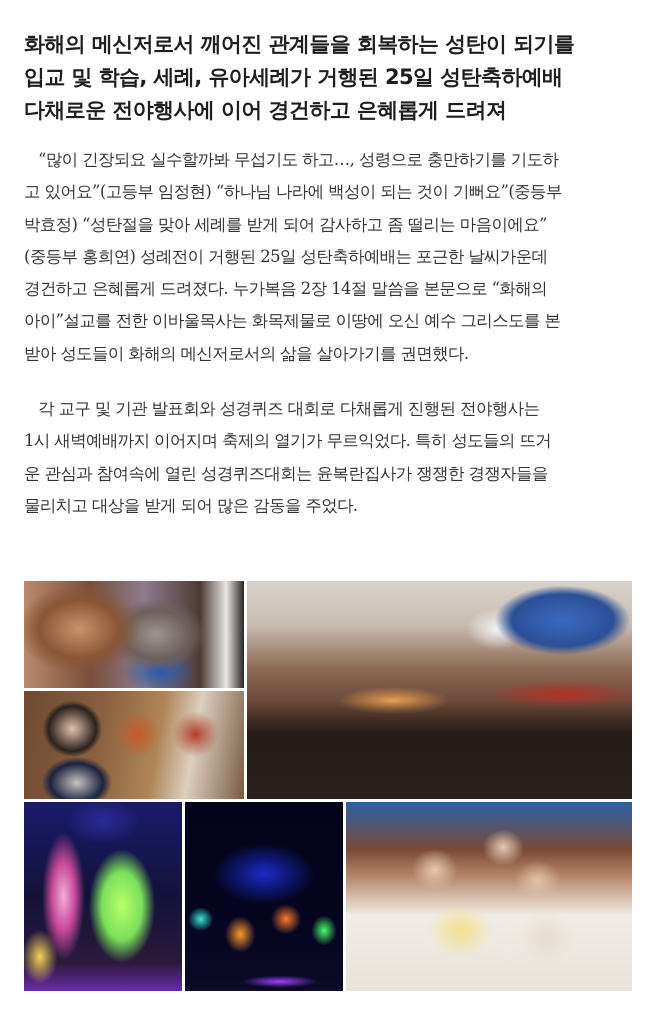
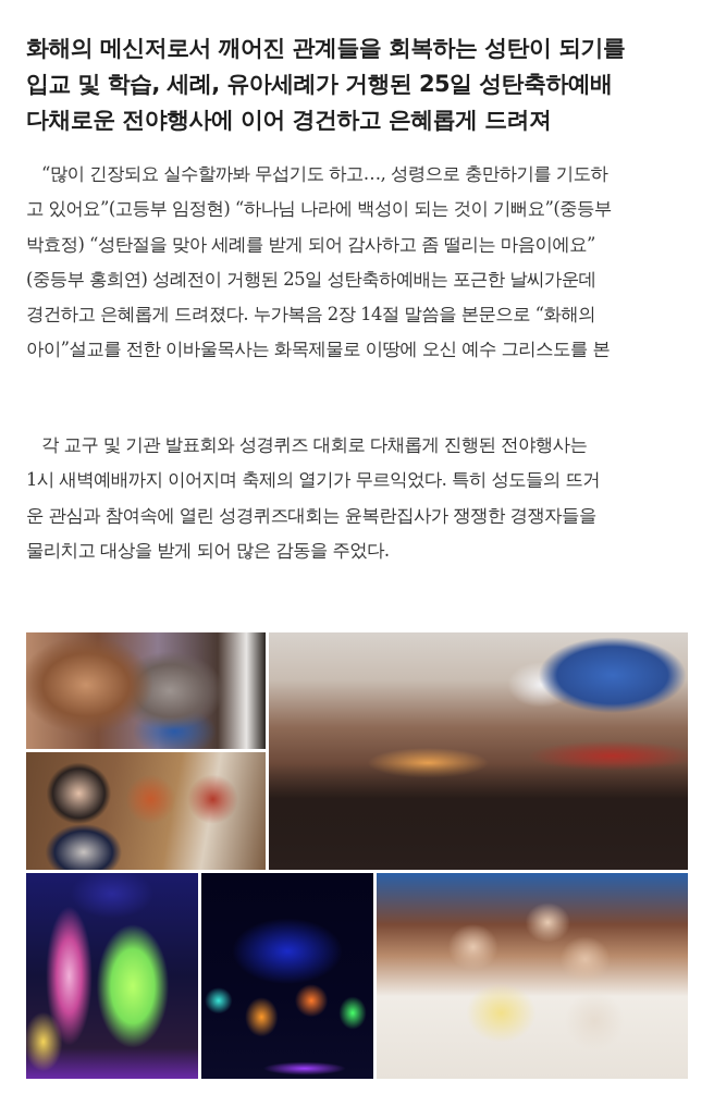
  화해의 메신저로서 깨어진 관계들을 회복하는 성탄이 되기를
  입교 및 학습, 세례, 유아세례가 거행된 25일 성탄축하예배
  다채로운 전야행사에 이어 경건하고 은혜롭게 드려져
  “많이 긴장되요 실수할까봐 무섭기도 하고…, 성령으로 충만하기를 기도하
  고 있어요”(고등부 임정현) “하나님 나라에 백성이 되는 것이 기뻐요”(중등부
  박효정) “성탄절을 맞아 세례를 받게 되어 감사하고 좀 떨리는 마음이에요”
  (중등부 홍희연) 성례전이 거행된 25일 성탄축하예배는 포근한 날씨가운데
  경건하고 은혜롭게 드려졌다. 누가복음 2장 14절 말씀을 본문으로 “화해의
  아이”설교를 전한 이바울목사는 화목제물로 이땅에 오신 예수 그리스도를 본
- 받아 성도들이 화해의 메신저로서의 삶을 살아가기를 권면했다.
  각 교구 및 기관 발표회와 성경퀴즈 대회로 다채롭게 진행된 전야행사는
  1시 새벽예배까지 이어지며 축제의 열기가 무르익었다. 특히 성도들의 뜨거
  운 관심과 참여속에 열린 성경퀴즈대회는 윤복란집사가 쟁쟁한 경쟁자들을
  물리치고 대상을 받게 되어 많은 감동을 주었다.
